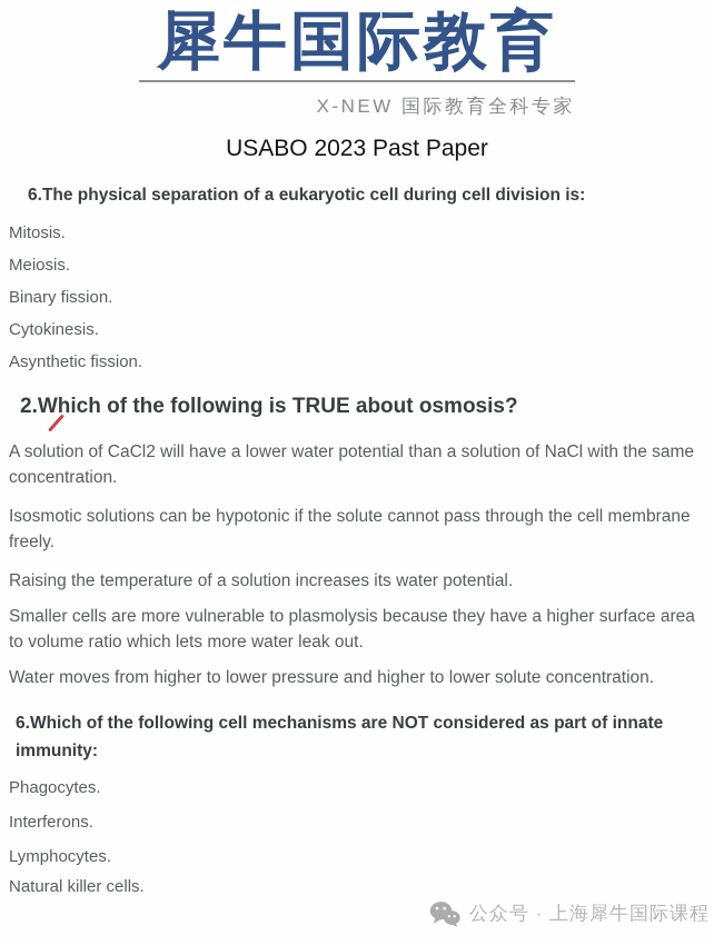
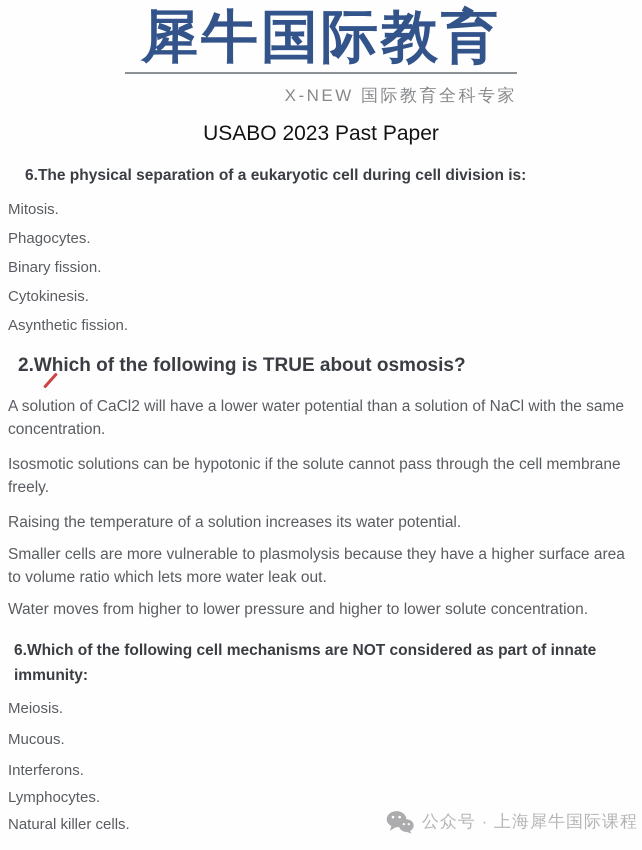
  犀牛国际教育
  X-NEW 国际教育全科专家
  USABO 2023 Past Paper
  6.The physical separation of a eukaryotic cell during cell division is:
  Mitosis.
- Meiosis.
+ Phagocytes.
  Binary fission.
  Cytokinesis.
  Asynthetic fission.
  2.Which of the following is TRUE about osmosis?
  A solution of CaCl2 will have a lower water potential than a solution of NaCl with the same concentration.
  Isosmotic solutions can be hypotonic if the solute cannot pass through the cell membrane freely.
  Raising the temperature of a solution increases its water potential.
  Smaller cells are more vulnerable to plasmolysis because they have a higher surface area to volume ratio which lets more water leak out.
  Water moves from higher to lower pressure and higher to lower solute concentration.
  6.Which of the following cell mechanisms are NOT considered as part of innate immunity:
- Phagocytes.
+ Meiosis.
+ Mucous.
  Interferons.
  Lymphocytes.
  Natural killer cells.
  公众号 · 上海犀牛国际课程
